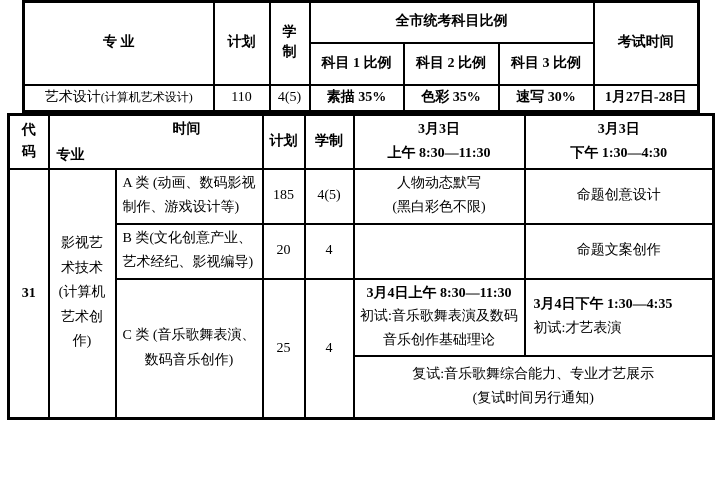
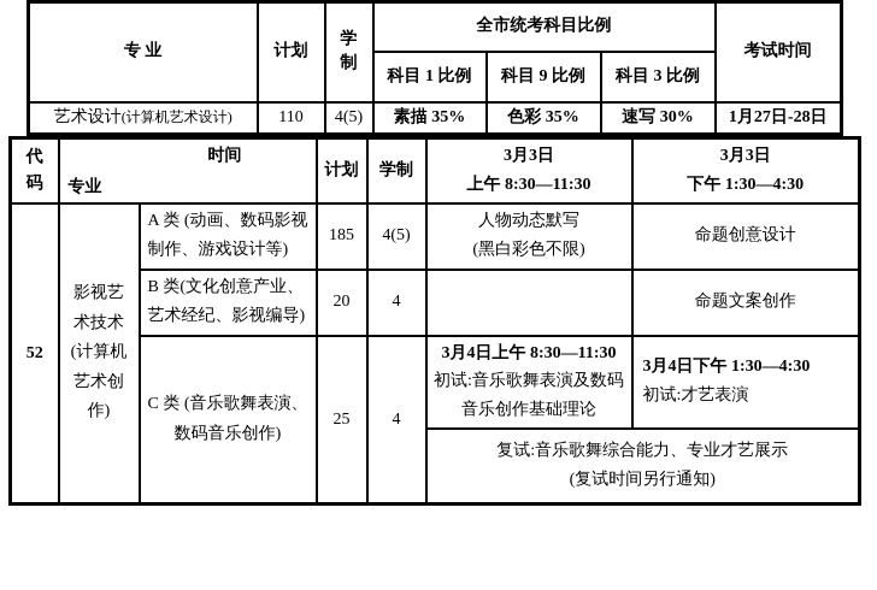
  专 业	计划	学 制	全市统考科目比例	考试时间
- 科目 1 比例	科目 2 比例	科目 3 比例
+ 科目 1 比例	科目 9 比例	科目 3 比例
  艺术设计(计算机艺术设计)	110	4(5)	素描 35%	色彩 35%	速写 30%	1月27日-28日
  代 码	时间 专业	计划	学制	3月3日 上午 8:30—11:30	3月3日 下午 1:30—4:30
- 31	影视艺术技术(计算机艺术创作)	A 类 (动画、数码影视制作、游戏设计等)	185	4(5)	人物动态默写 (黑白彩色不限)	命题创意设计
+ 52	影视艺术技术(计算机艺术创作)	A 类 (动画、数码影视制作、游戏设计等)	185	4(5)	人物动态默写 (黑白彩色不限)	命题创意设计
  B 类(文化创意产业、艺术经纪、影视编导)	20	4		命题文案创作
- C 类 (音乐歌舞表演、数码音乐创作)	25	4	3月4日上午 8:30—11:30 初试:音乐歌舞表演及数码音乐创作基础理论	3月4日下午 1:30—4:35 初试:才艺表演
+ C 类 (音乐歌舞表演、数码音乐创作)	25	4	3月4日上午 8:30—11:30 初试:音乐歌舞表演及数码音乐创作基础理论	3月4日下午 1:30—4:30 初试:才艺表演
  复试:音乐歌舞综合能力、专业才艺展示 (复试时间另行通知)
